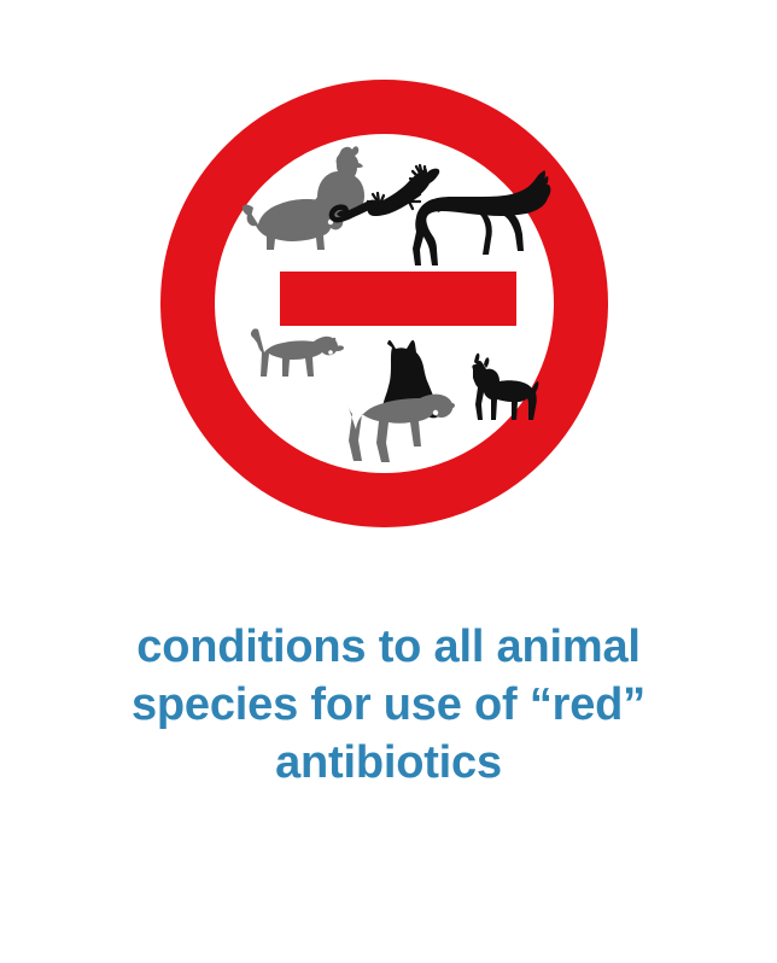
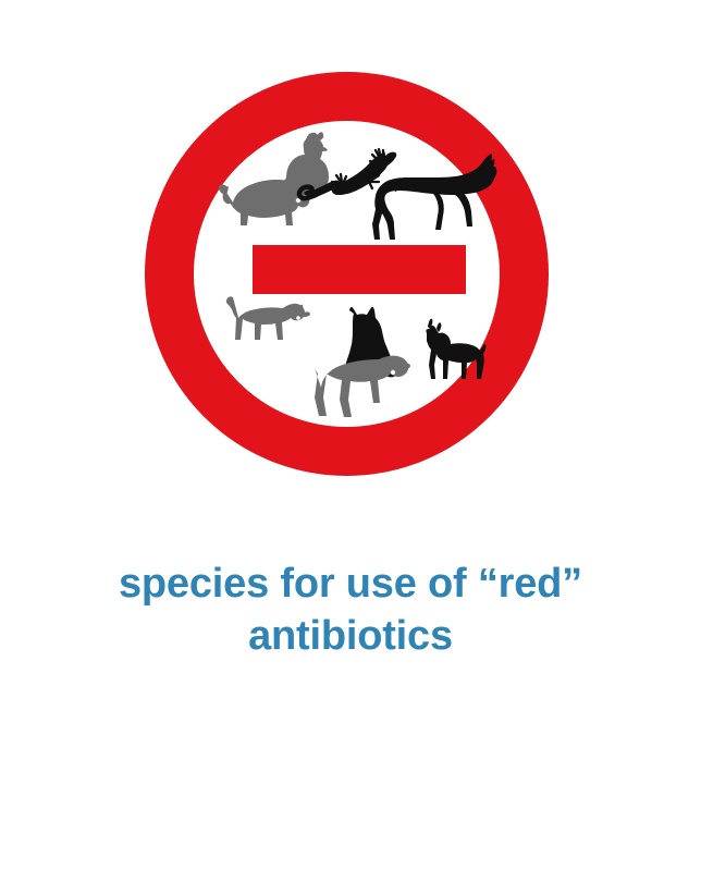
- conditions to all animal
  species for use of “red”
  antibiotics
